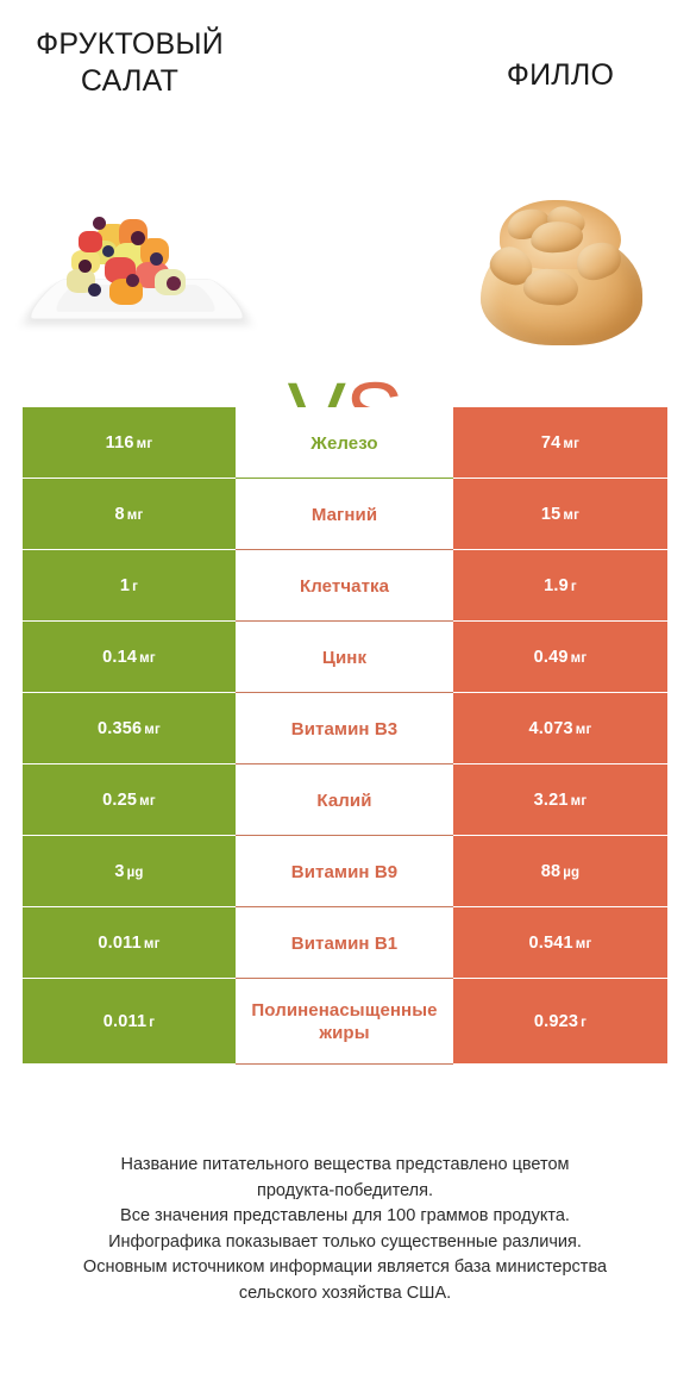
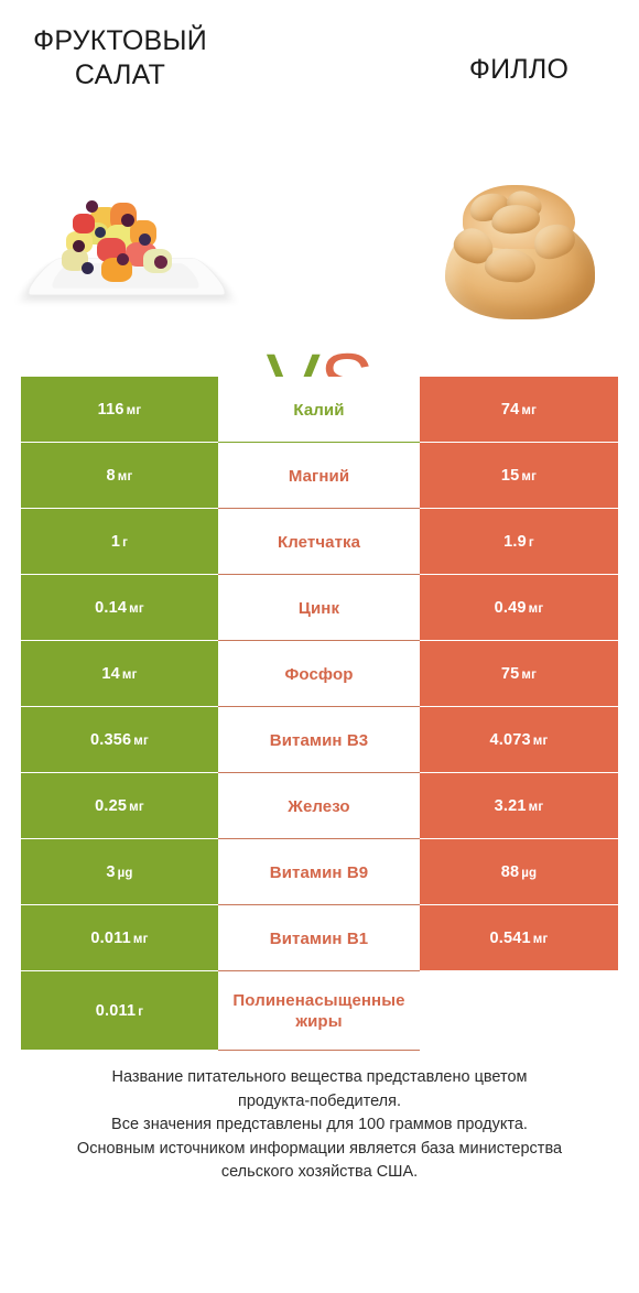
  ФРУКТОВЫЙ САЛАТ
  ФИЛЛО
  116 мг
- Железо
+ Калий
  74 мг
  8 мг
  Магний
  15 мг
  1 г
  Клетчатка
  1.9 г
  0.14 мг
  Цинк
  0.49 мг
+ 14 мг
+ Фосфор
+ 75 мг
  0.356 мг
  Витамин B3
  4.073 мг
  0.25 мг
- Калий
+ Железо
  3.21 мг
  3 µg
  Витамин B9
  88 µg
  0.011 мг
  Витамин B1
  0.541 мг
  0.011 г
  Полиненасыщенные жиры
- 0.923 г
  Название питательного вещества представлено цветом
  продукта-победителя.
  Все значения представлены для 100 граммов продукта.
- Инфографика показывает только существенные различия.
  Основным источником информации является база министерства
  сельского хозяйства США.
